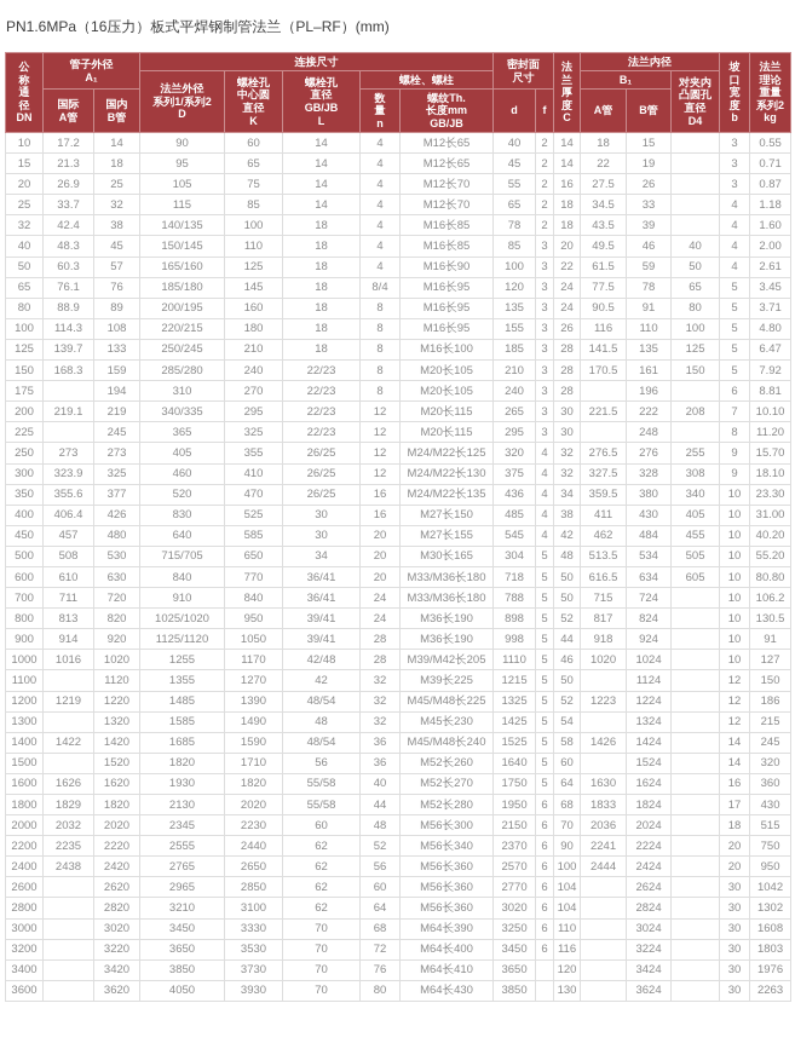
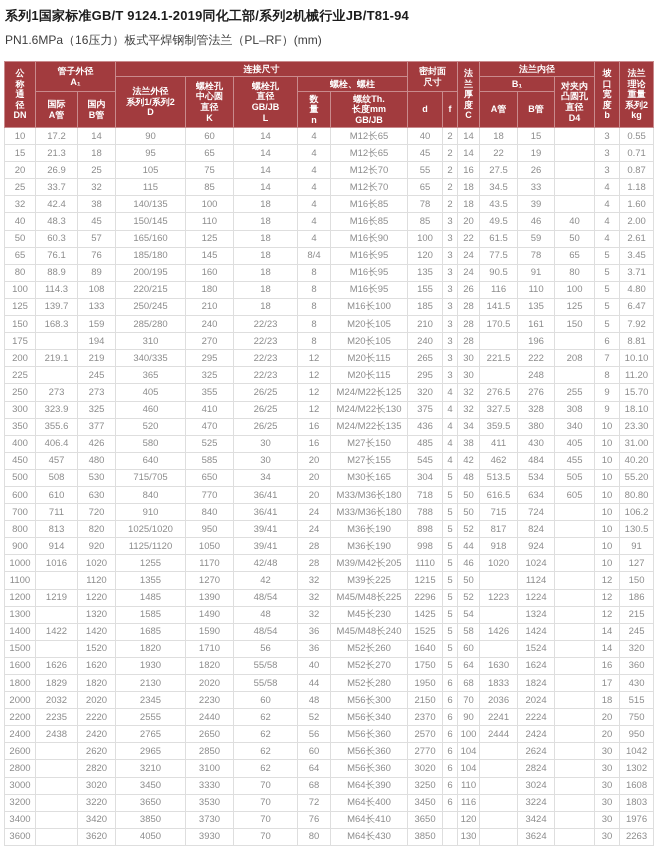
+ 系列1国家标准GB/T 9124.1-2019同化工部/系列2机械行业JB/T81-94
  PN1.6MPa（16压力）板式平焊钢制管法兰（PL–RF）(mm)
  公 称 通 径 DN	管子外径 A₁	连接尺寸	密封面 尺寸	法 兰 厚 度 C	法兰内径	坡 口 宽 度 b	法兰 理论 重量 系列2 kg
  法兰外径 系列1/系列2 D	螺栓孔 中心圆 直径 K	螺栓孔 直径 GB/JB L	螺栓、螺柱	B₁	对夹内 凸圆孔 直径 D4
  国际 A管	国内 B管	数 量 n	螺纹Th. 长度mm GB/JB	d	f	A管	B管
  10	17.2	14	90	60	14	4	M12长65	40	2	14	18	15		3	0.55
  15	21.3	18	95	65	14	4	M12长65	45	2	14	22	19		3	0.71
  20	26.9	25	105	75	14	4	M12长70	55	2	16	27.5	26		3	0.87
  25	33.7	32	115	85	14	4	M12长70	65	2	18	34.5	33		4	1.18
  32	42.4	38	140/135	100	18	4	M16长85	78	2	18	43.5	39		4	1.60
  40	48.3	45	150/145	110	18	4	M16长85	85	3	20	49.5	46	40	4	2.00
  50	60.3	57	165/160	125	18	4	M16长90	100	3	22	61.5	59	50	4	2.61
  65	76.1	76	185/180	145	18	8/4	M16长95	120	3	24	77.5	78	65	5	3.45
  80	88.9	89	200/195	160	18	8	M16长95	135	3	24	90.5	91	80	5	3.71
  100	114.3	108	220/215	180	18	8	M16长95	155	3	26	116	110	100	5	4.80
  125	139.7	133	250/245	210	18	8	M16长100	185	3	28	141.5	135	125	5	6.47
  150	168.3	159	285/280	240	22/23	8	M20长105	210	3	28	170.5	161	150	5	7.92
  175		194	310	270	22/23	8	M20长105	240	3	28		196		6	8.81
  200	219.1	219	340/335	295	22/23	12	M20长115	265	3	30	221.5	222	208	7	10.10
  225		245	365	325	22/23	12	M20长115	295	3	30		248		8	11.20
  250	273	273	405	355	26/25	12	M24/M22长125	320	4	32	276.5	276	255	9	15.70
  300	323.9	325	460	410	26/25	12	M24/M22长130	375	4	32	327.5	328	308	9	18.10
  350	355.6	377	520	470	26/25	16	M24/M22长135	436	4	34	359.5	380	340	10	23.30
- 400	406.4	426	830	525	30	16	M27长150	485	4	38	411	430	405	10	31.00
+ 400	406.4	426	580	525	30	16	M27长150	485	4	38	411	430	405	10	31.00
  450	457	480	640	585	30	20	M27长155	545	4	42	462	484	455	10	40.20
  500	508	530	715/705	650	34	20	M30长165	304	5	48	513.5	534	505	10	55.20
  600	610	630	840	770	36/41	20	M33/M36长180	718	5	50	616.5	634	605	10	80.80
  700	711	720	910	840	36/41	24	M33/M36长180	788	5	50	715	724		10	106.2
  800	813	820	1025/1020	950	39/41	24	M36长190	898	5	52	817	824		10	130.5
  900	914	920	1125/1120	1050	39/41	28	M36长190	998	5	44	918	924		10	91
  1000	1016	1020	1255	1170	42/48	28	M39/M42长205	1110	5	46	1020	1024		10	127
  1100		1120	1355	1270	42	32	M39长225	1215	5	50		1124		12	150
- 1200	1219	1220	1485	1390	48/54	32	M45/M48长225	1325	5	52	1223	1224		12	186
+ 1200	1219	1220	1485	1390	48/54	32	M45/M48长225	2296	5	52	1223	1224		12	186
  1300		1320	1585	1490	48	32	M45长230	1425	5	54		1324		12	215
  1400	1422	1420	1685	1590	48/54	36	M45/M48长240	1525	5	58	1426	1424		14	245
  1500		1520	1820	1710	56	36	M52长260	1640	5	60		1524		14	320
  1600	1626	1620	1930	1820	55/58	40	M52长270	1750	5	64	1630	1624		16	360
  1800	1829	1820	2130	2020	55/58	44	M52长280	1950	6	68	1833	1824		17	430
  2000	2032	2020	2345	2230	60	48	M56长300	2150	6	70	2036	2024		18	515
  2200	2235	2220	2555	2440	62	52	M56长340	2370	6	90	2241	2224		20	750
  2400	2438	2420	2765	2650	62	56	M56长360	2570	6	100	2444	2424		20	950
  2600		2620	2965	2850	62	60	M56长360	2770	6	104		2624		30	1042
  2800		2820	3210	3100	62	64	M56长360	3020	6	104		2824		30	1302
  3000		3020	3450	3330	70	68	M64长390	3250	6	110		3024		30	1608
  3200		3220	3650	3530	70	72	M64长400	3450	6	116		3224		30	1803
  3400		3420	3850	3730	70	76	M64长410	3650		120		3424		30	1976
  3600		3620	4050	3930	70	80	M64长430	3850		130		3624		30	2263
